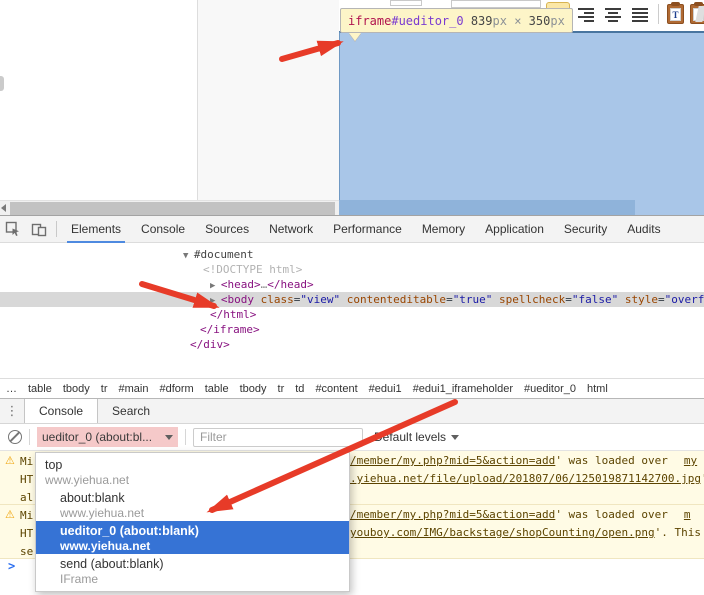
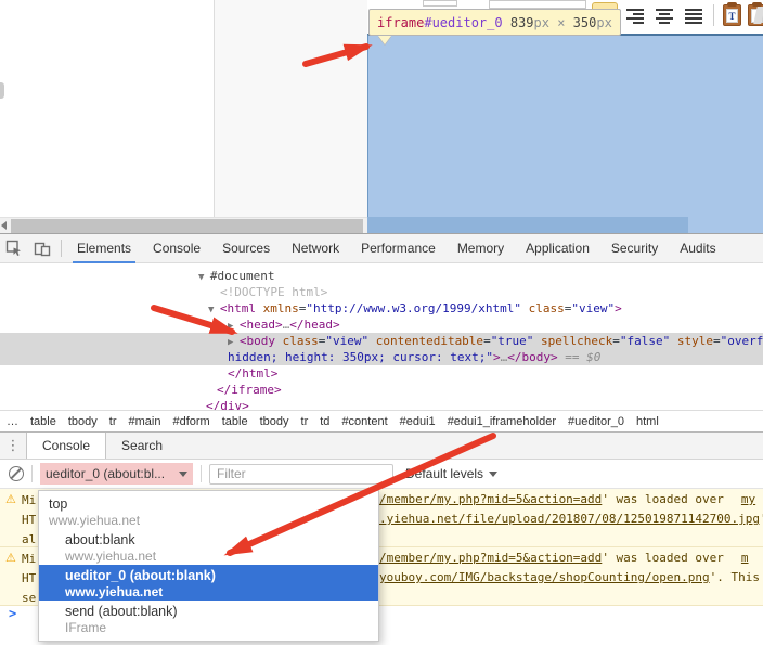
  T
  iframe
  #ueditor_0
  839
  px
  ×
  350
  px
  Elements
  Console
  Sources
  Network
  Performance
  Memory
  Application
  Security
  Audits
  ▼ #document
  <!DOCTYPE html>
+ ▼ <html xmlns="http://www.w3.org/1999/xhtml" class="view">
  ▶ <head>…</head>
  ▶ <body class="view" contenteditable="true" spellcheck="false" style="overf
+ hidden; height: 350px; cursor: text;">…</body> == $0
  </html>
  </iframe>
  </div>
  …
  table
  tbody
  tr
  #main
  #dform
  table
  tbody
  tr
  td
  #content
  #edui1
  #edui1_iframeholder
  #ueditor_0
  html
  ⋮
  Console
  Search
  ueditor_0 (about:bl...
  Filter
  efault levels
  >
  ⚠
  Mi
  HT
  al
  /member/my.php?mid=5&action=add' was loaded over my
- .yiehua.net/file/upload/201807/06/125019871142700.jpg
+ .yiehua.net/file/upload/201807/08/125019871142700.jpg
  ⚠
  Mi
  HT
  se
  /member/my.php?mid=5&action=add' was loaded over m
  youboy.com/IMG/backstage/shopCounting/open.png'. This
  top
  www.yiehua.net
  about:blank
  www.yiehua.net
  ueditor_0 (about:blank)
  www.yiehua.net
  send (about:blank)
  IFrame
